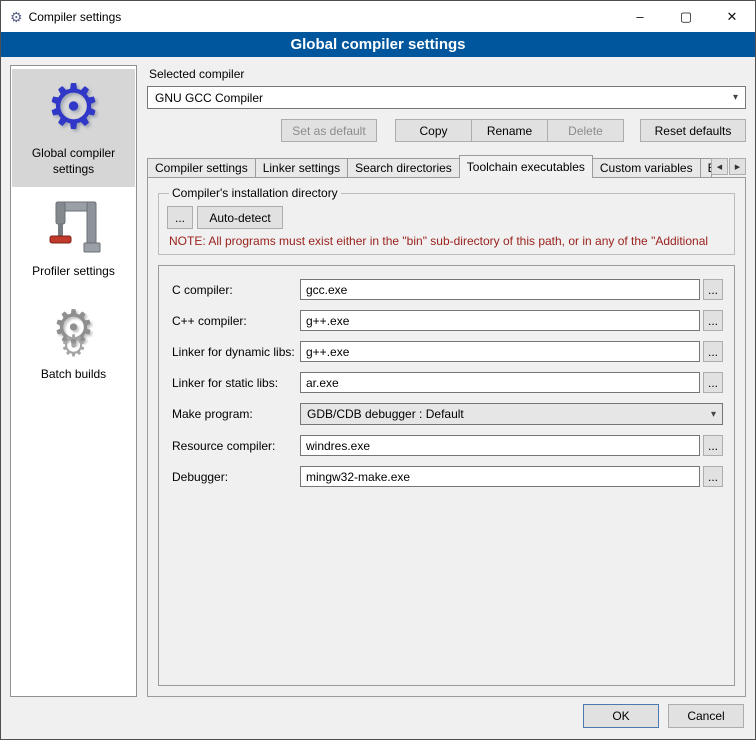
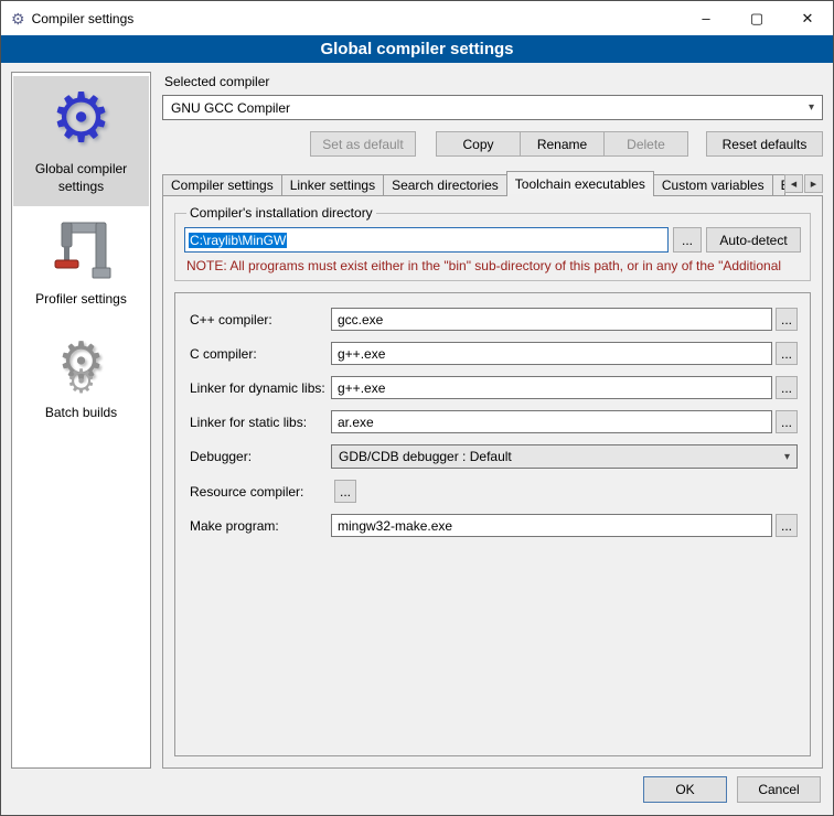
  ⚙
  Compiler settings
  –
  ▢
  ✕
  Global compiler settings
  ⚙
  Global compiler settings
  Profiler settings
  ⚙
  ⚙
  Batch builds
  Selected compiler
  GNU GCC Compiler
  ▾
  Set as default
  Copy
  Rename
  Delete
  Reset defaults
  Compiler settings
  Linker settings
  Search directories
  Toolchain executables
  Custom variables
  Compiler's installation directory
+ C:\raylib\MinGW
  ...
  Auto-detect
  NOTE: All programs must exist either in the "bin" sub-directory of this path, or in any of the "Additional
- C compiler:
+ C++ compiler:
  gcc.exe
  ...
- C++ compiler:
+ C compiler:
  g++.exe
  ...
  Linker for dynamic libs:
  g++.exe
  ...
  Linker for static libs:
  ar.exe
  ...
- Make program:
+ Debugger:
  GDB/CDB debugger : Default
  ▾
  Resource compiler:
- windres.exe
  ...
- Debugger:
+ Make program:
  mingw32-make.exe
  ...
  OK
  Cancel
